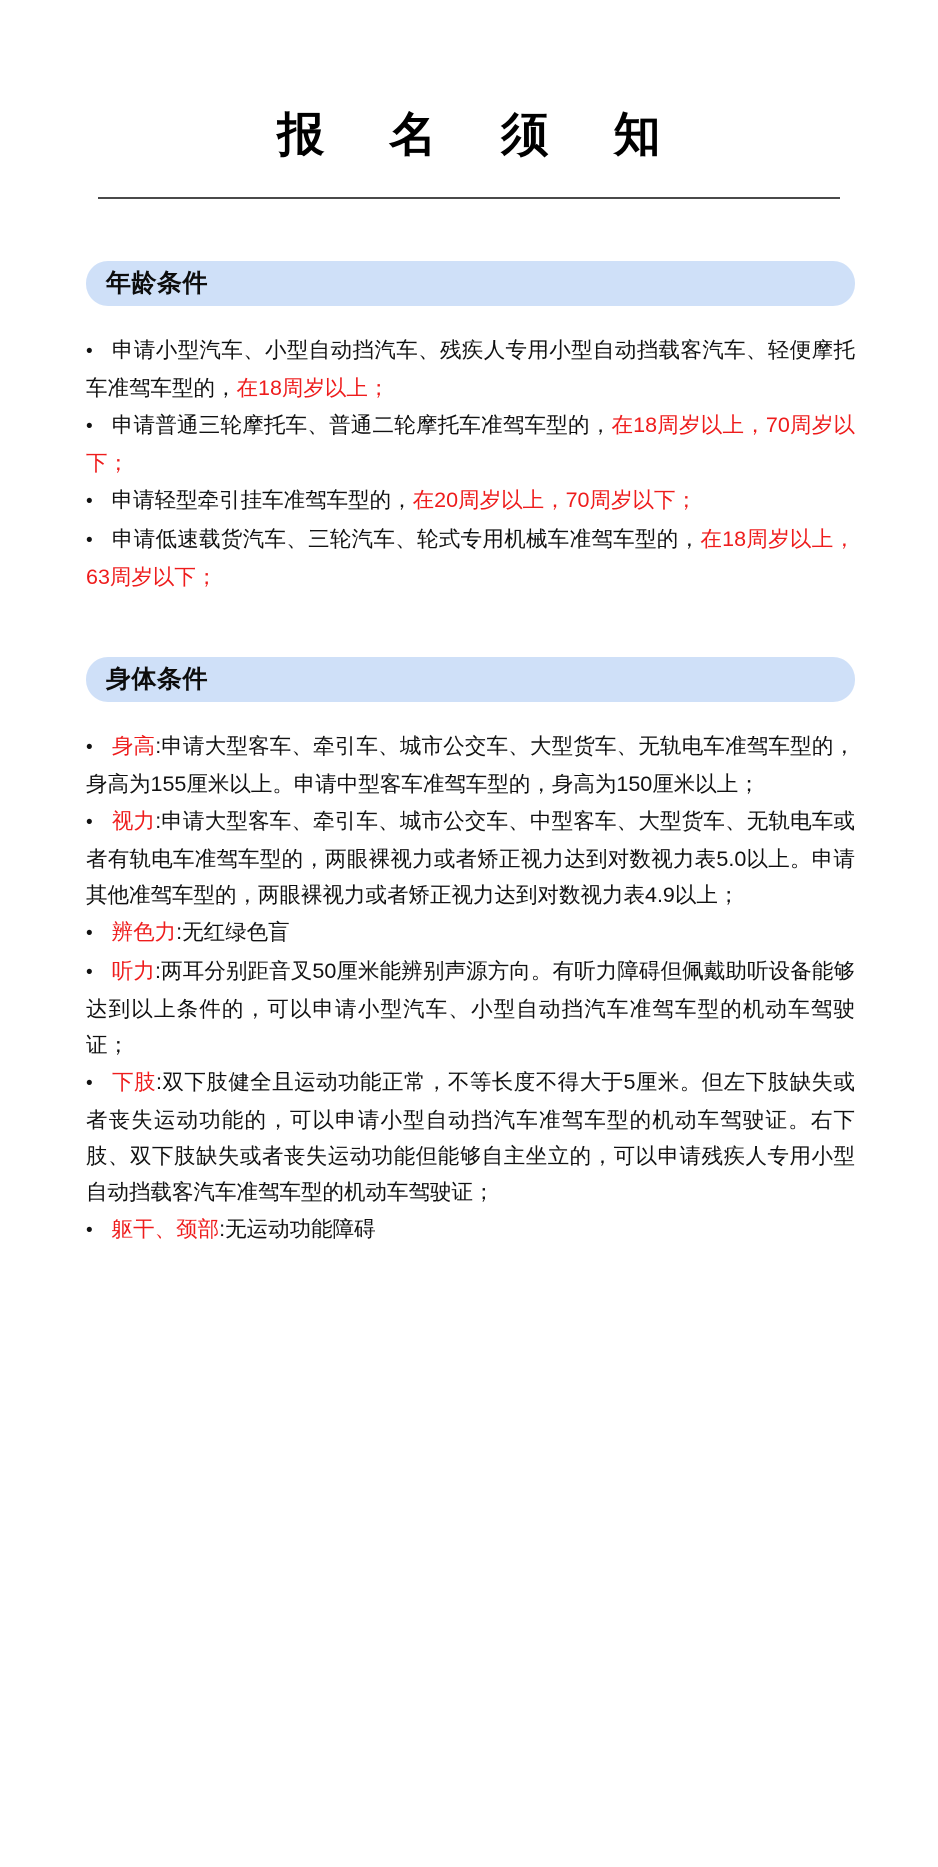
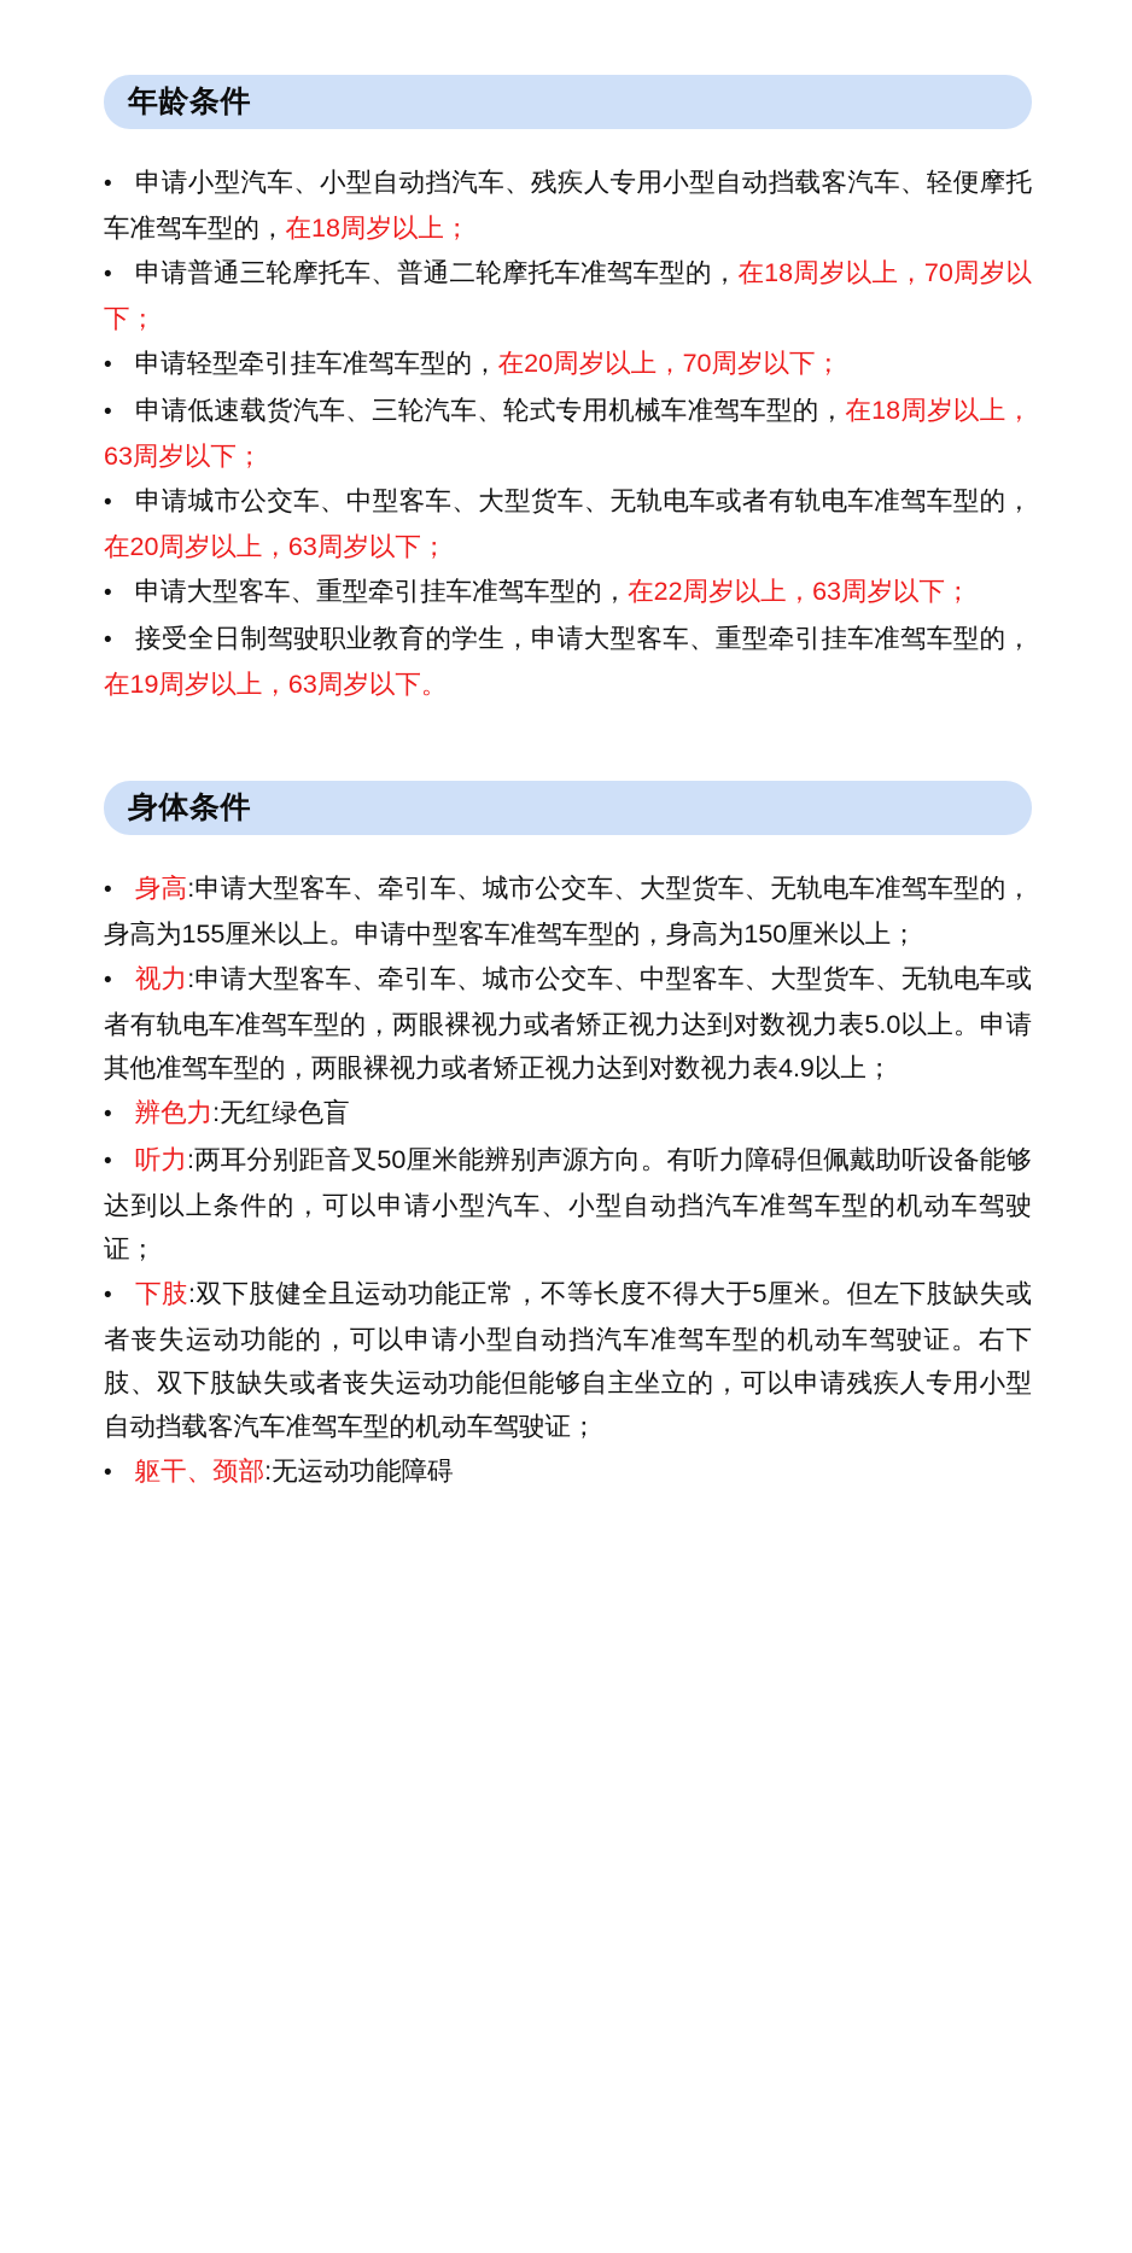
- 报 名 须 知
  年龄条件
  • 申请小型汽车、小型自动挡汽车、残疾人专用小型自动挡载客汽车、轻便摩托车准驾车型的，在18周岁以上；
  • 申请普通三轮摩托车、普通二轮摩托车准驾车型的，在18周岁以上，70周岁以下；
  • 申请轻型牵引挂车准驾车型的，在20周岁以上，70周岁以下；
  • 申请低速载货汽车、三轮汽车、轮式专用机械车准驾车型的，在18周岁以上，63周岁以下；
+ • 申请城市公交车、中型客车、大型货车、无轨电车或者有轨电车准驾车型的，在20周岁以上，63周岁以下；
+ • 申请大型客车、重型牵引挂车准驾车型的，在22周岁以上，63周岁以下；
+ • 接受全日制驾驶职业教育的学生，申请大型客车、重型牵引挂车准驾车型的，在19周岁以上，63周岁以下。
  身体条件
  • 身高:申请大型客车、牵引车、城市公交车、大型货车、无轨电车准驾车型的，身高为155厘米以上。申请中型客车准驾车型的，身高为150厘米以上；
  • 视力:申请大型客车、牵引车、城市公交车、中型客车、大型货车、无轨电车或者有轨电车准驾车型的，两眼裸视力或者矫正视力达到对数视力表5.0以上。申请其他准驾车型的，两眼裸视力或者矫正视力达到对数视力表4.9以上；
  • 辨色力:无红绿色盲
  • 听力:两耳分别距音叉50厘米能辨别声源方向。有听力障碍但佩戴助听设备能够达到以上条件的，可以申请小型汽车、小型自动挡汽车准驾车型的机动车驾驶证；
  • 下肢:双下肢健全且运动功能正常，不等长度不得大于5厘米。但左下肢缺失或者丧失运动功能的，可以申请小型自动挡汽车准驾车型的机动车驾驶证。右下肢、双下肢缺失或者丧失运动功能但能够自主坐立的，可以申请残疾人专用小型自动挡载客汽车准驾车型的机动车驾驶证；
  • 躯干、颈部:无运动功能障碍
